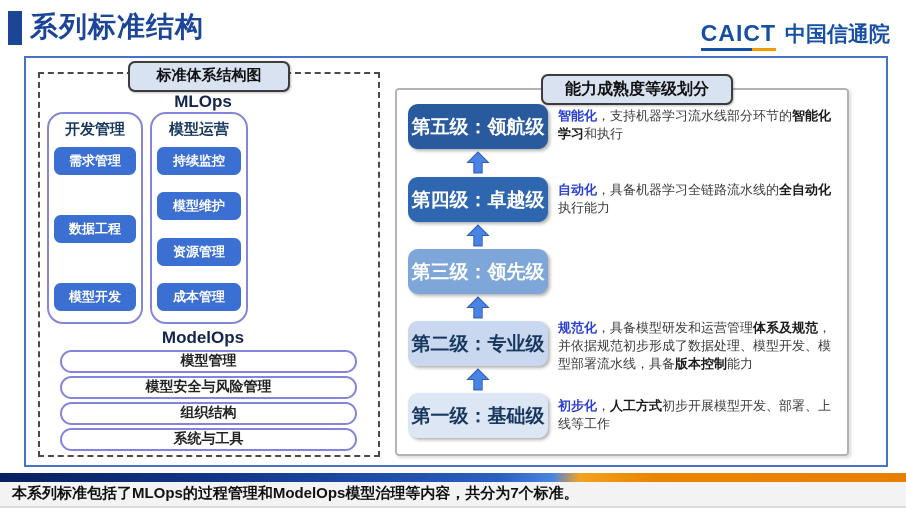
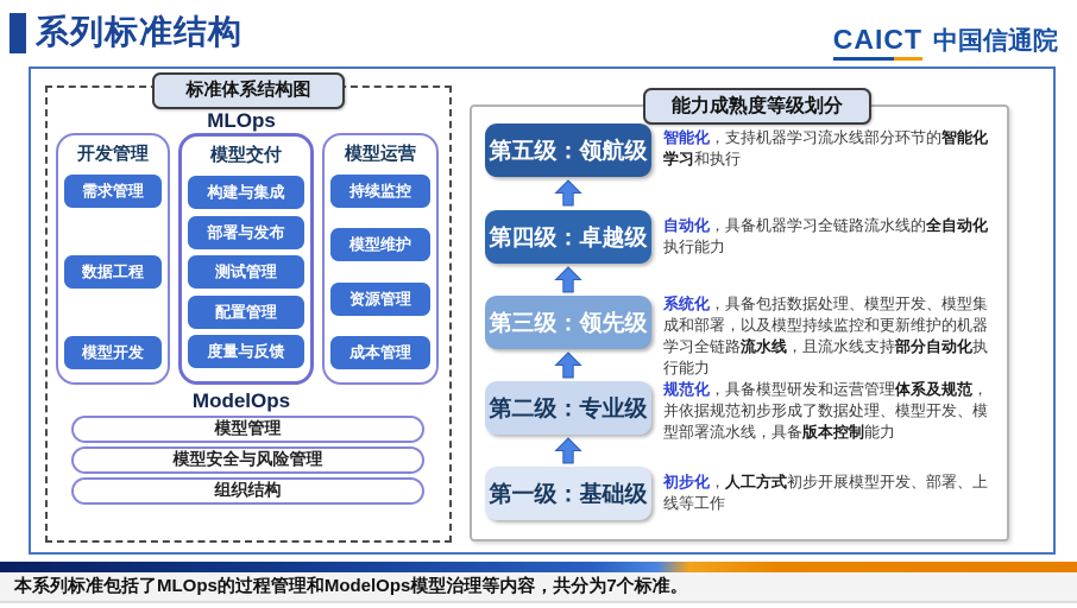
  系列标准结构
  CAICT
  中国信通院
  标准体系结构图
  MLOps
  开发管理
  需求管理
  数据工程
  模型开发
+ 模型交付
+ 构建与集成
+ 部署与发布
+ 测试管理
+ 配置管理
+ 度量与反馈
  模型运营
  持续监控
  模型维护
  资源管理
  成本管理
  ModelOps
  模型管理
  模型安全与风险管理
  组织结构
- 系统与工具
  能力成熟度等级划分
  第五级：领航级
  第四级：卓越级
  第三级：领先级
  第二级：专业级
  第一级：基础级
  智能化，支持机器学习流水线部分环节的智能化学习和执行
  自动化，具备机器学习全链路流水线的全自动化执行能力
+ 系统化，具备包括数据处理、模型开发、模型集成和部署，以及模型持续监控和更新维护的机器学习全链路流水线，且流水线支持部分自动化执行能力
  规范化，具备模型研发和运营管理体系及规范，并依据规范初步形成了数据处理、模型开发、模型部署流水线，具备版本控制能力
  初步化，人工方式初步开展模型开发、部署、上线等工作
  本系列标准包括了MLOps的过程管理和ModelOps模型治理等内容，共分为7个标准。
